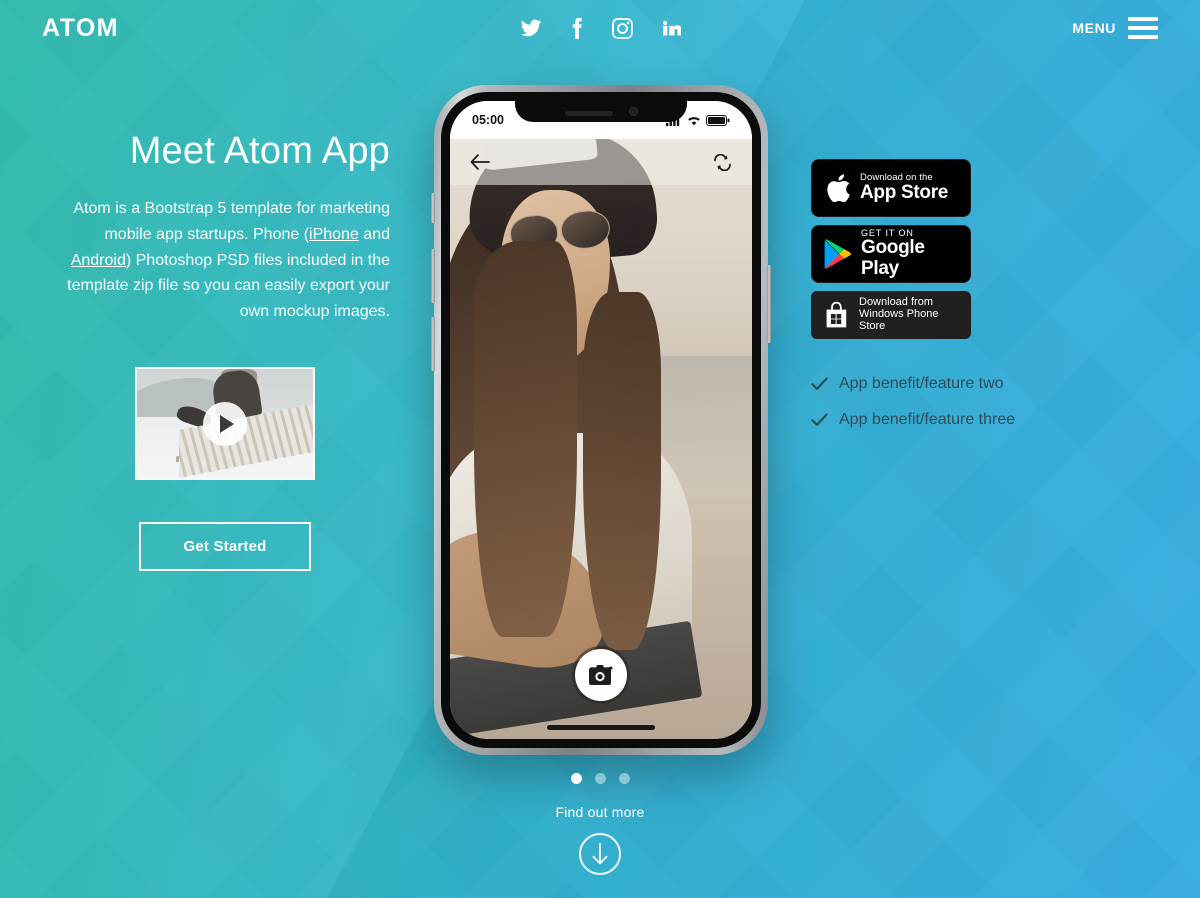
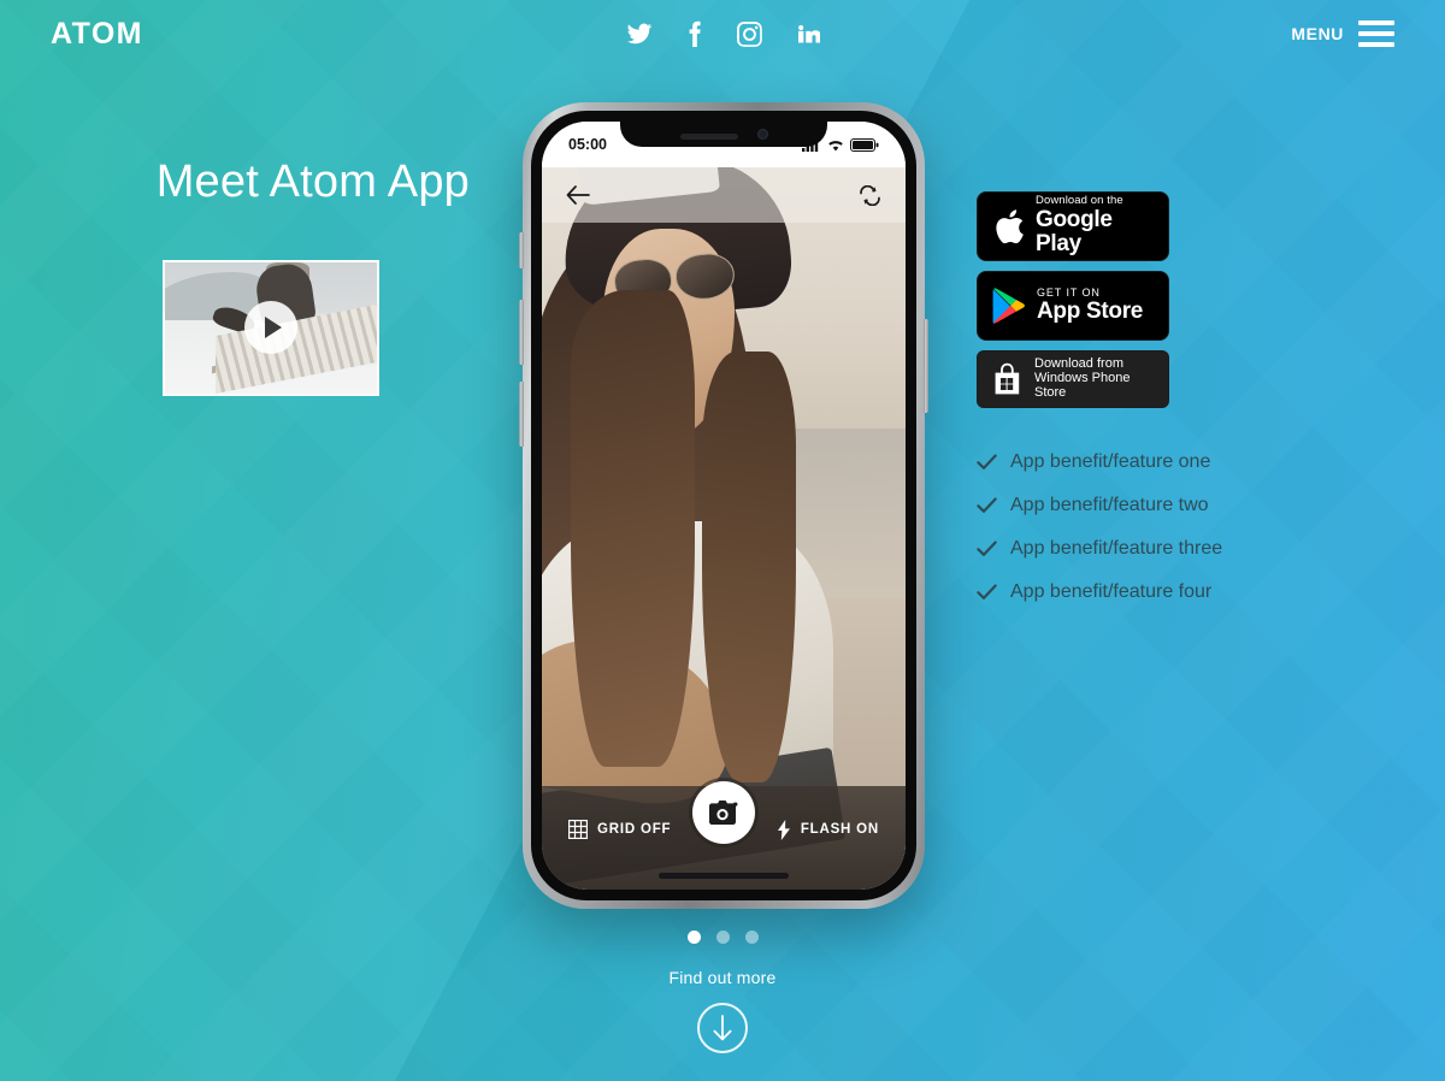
  ATOM
  MENU
  Meet Atom App
- Atom is a Bootstrap 5 template for marketing mobile app startups. Phone (iPhone and Android) Photoshop PSD files included in the template zip file so you can easily export your own mockup images.
- Get Started
  05:00
+ GRID OFF
+ FLASH ON
  Download on the
- App Store
+ Google Play
  GET IT ON
- Google Play
+ App Store
  Download from
  Windows Phone Store
+ App benefit/feature one
  App benefit/feature two
  App benefit/feature three
+ App benefit/feature four
  Find out more
